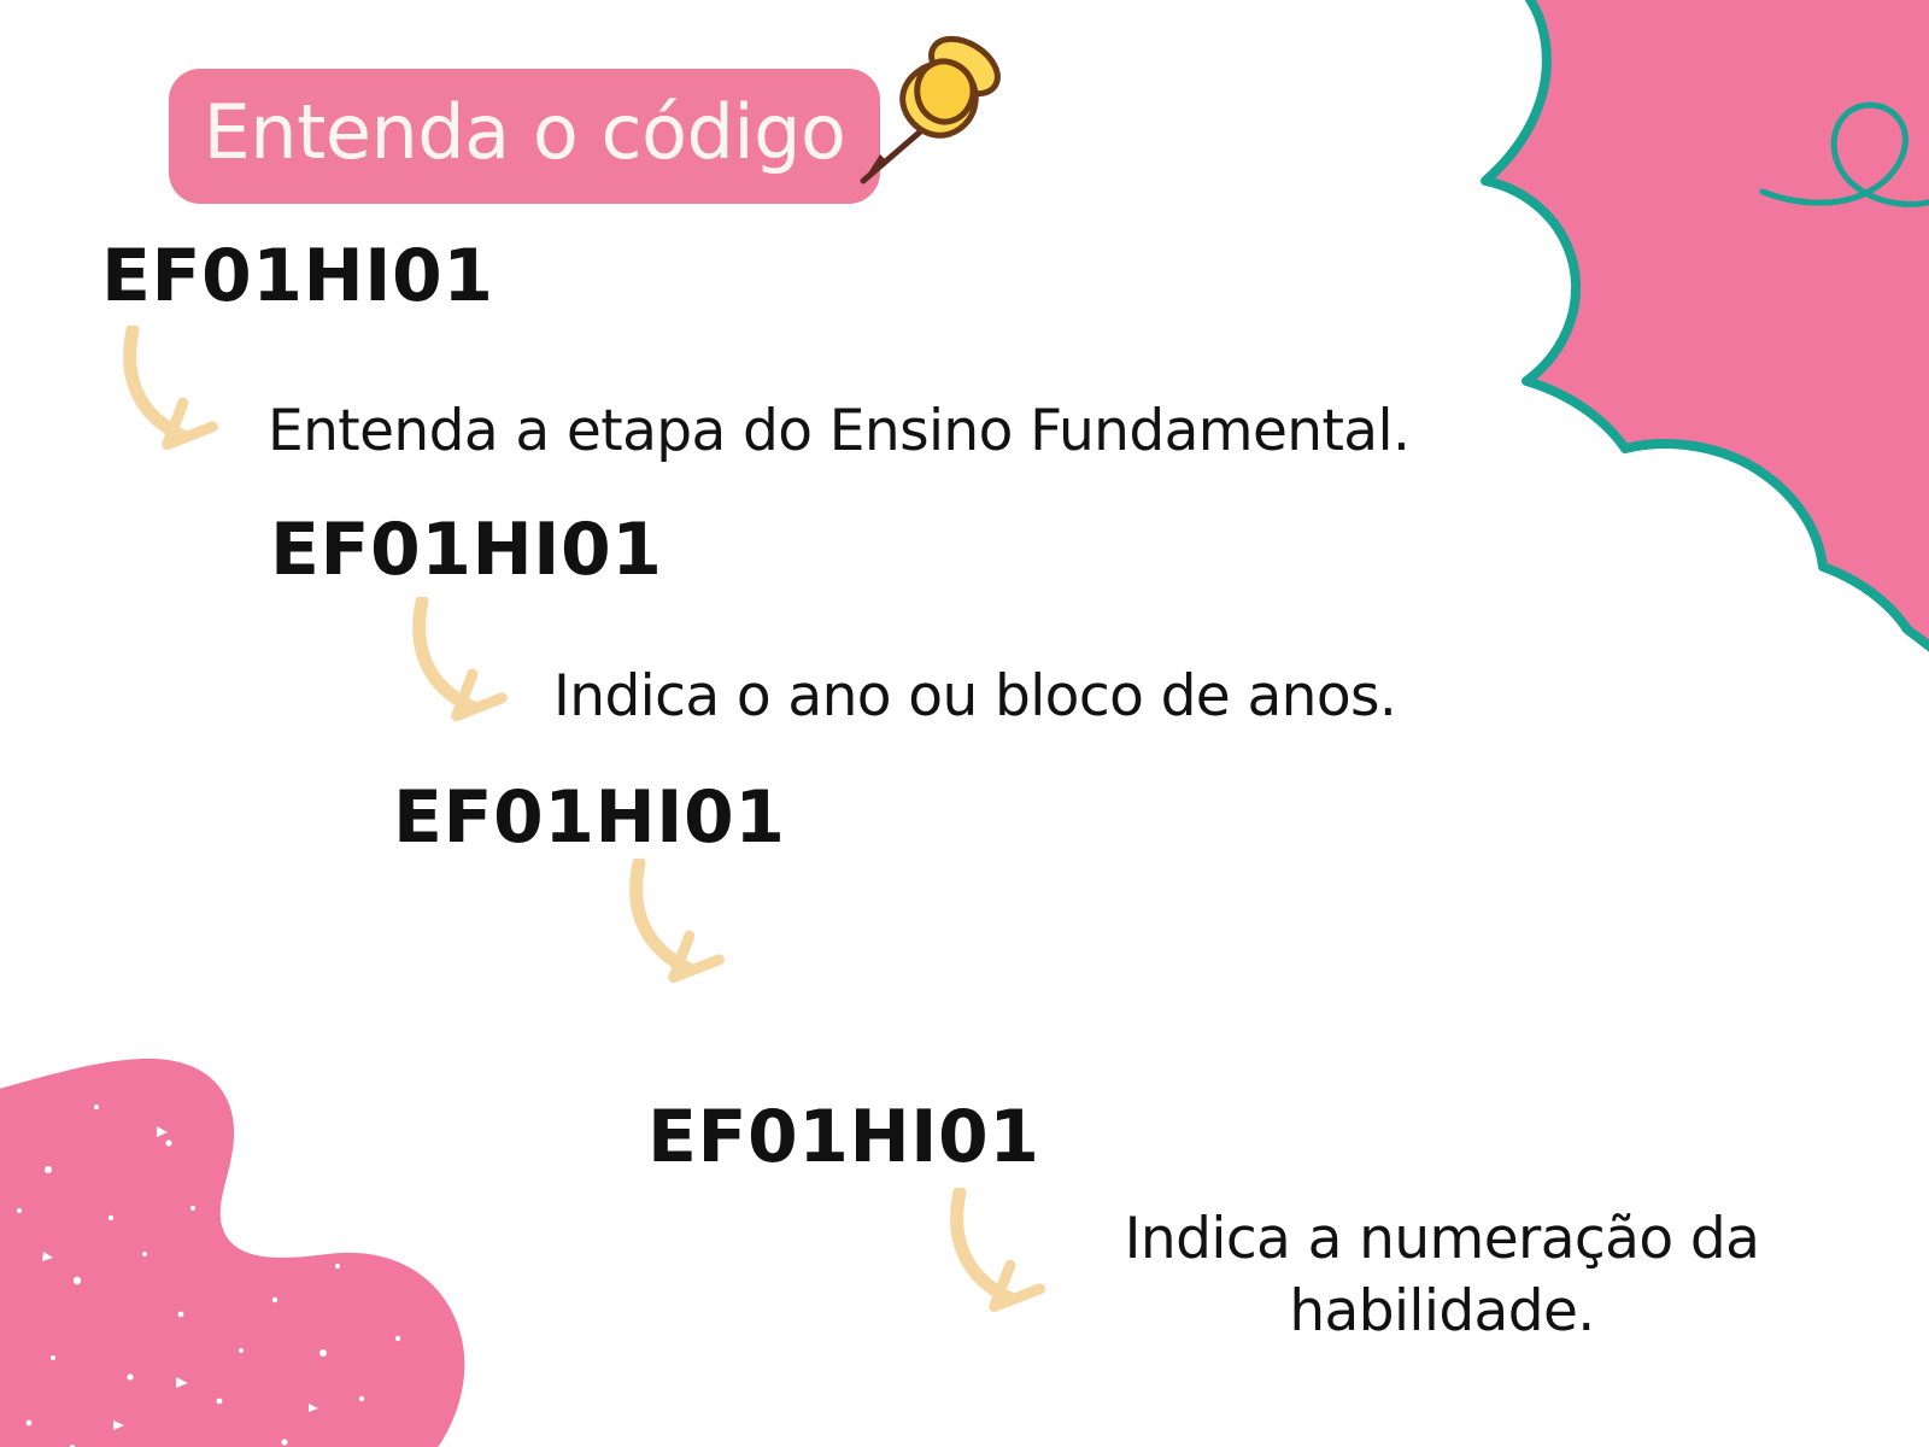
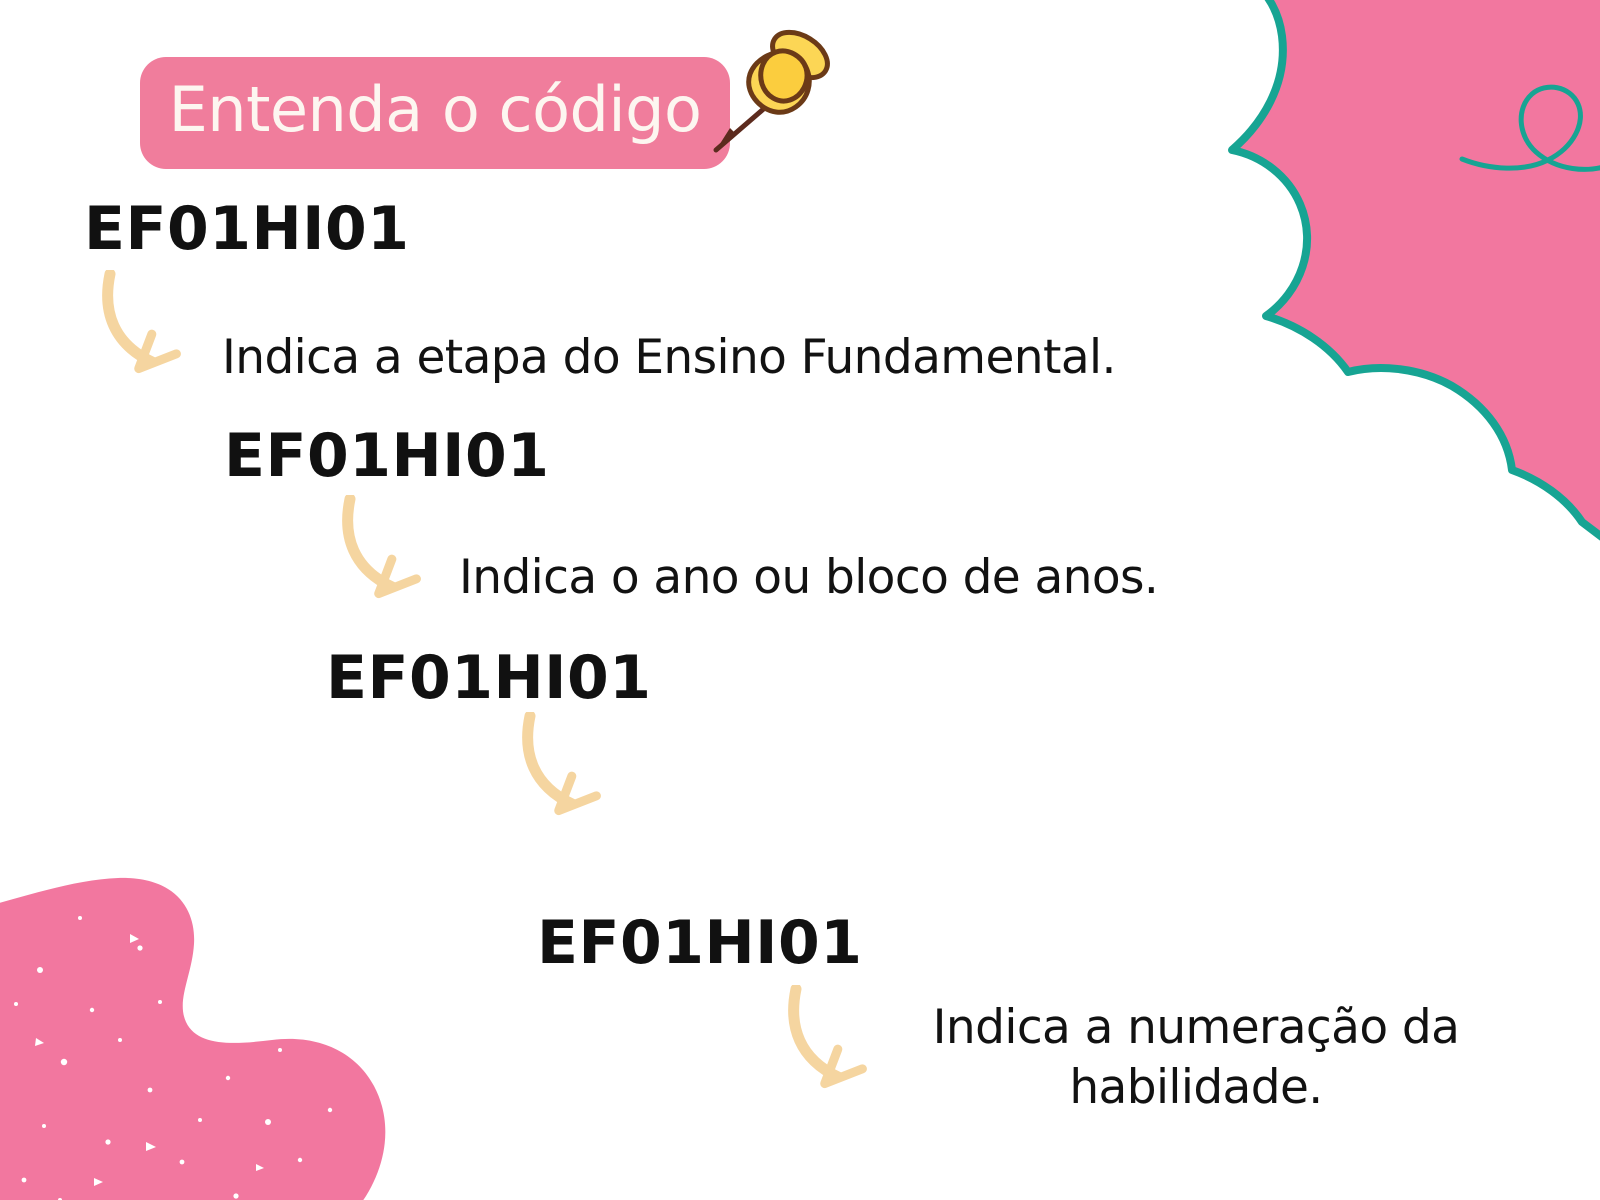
  Entenda o código
  EF01HI01
- Entenda a etapa do Ensino Fundamental.
+ Indica a etapa do Ensino Fundamental.
  EF01HI01
  Indica o ano ou bloco de anos.
  EF01HI01
  EF01HI01
  Indica a numeração da
  habilidade.
